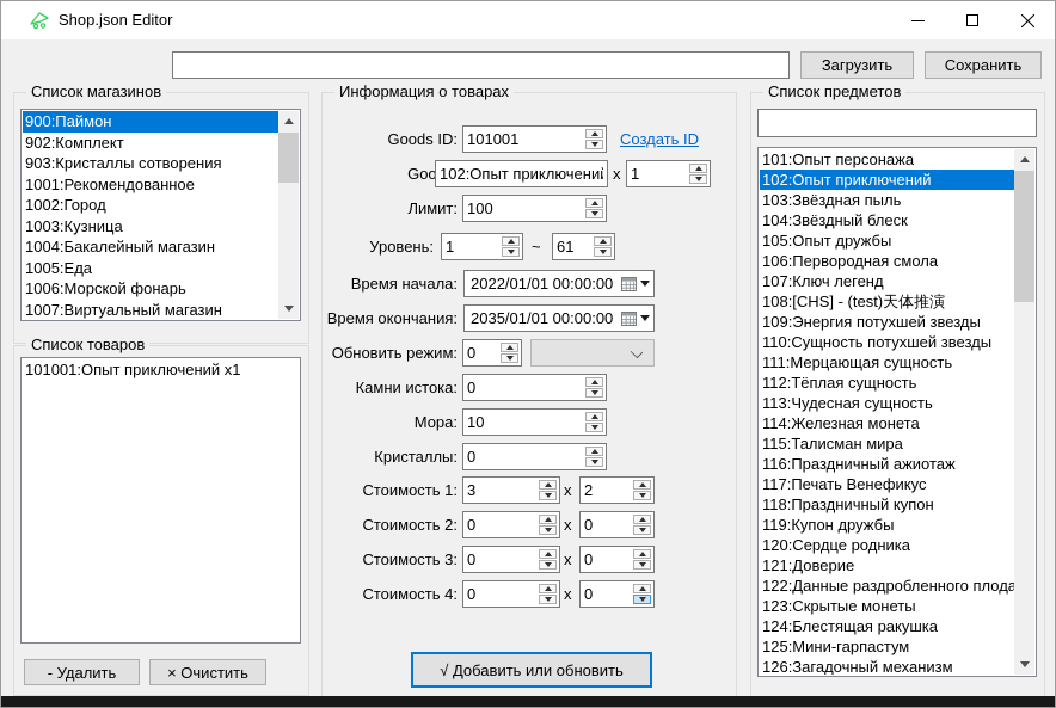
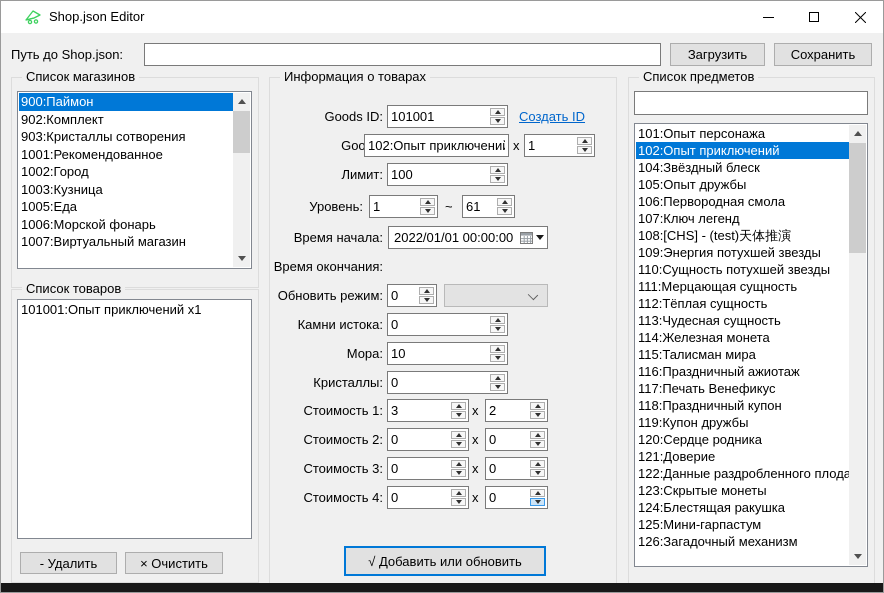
  Shop.json Editor
+ Путь до Shop.json:
  Загрузить
  Сохранить
  Список магазинов
  900:Паймон
  902:Комплект
  903:Кристаллы сотворения
  1001:Рекомендованное
  1002:Город
  1003:Кузница
- 1004:Бакалейный магазин
  1005:Еда
  1006:Морской фонарь
  1007:Виртуальный магазин
  Список товаров
  101001:Опыт приключений x1
  - Удалить
  × Очистить
  Информация о товарах
  Goods ID:
  101001
  Создать ID
  102:Опыт приключени
  x
  1
  Лимит:
  100
  Уровень:
  1
  ~
  61
  Время начала:
  2022/01/01 00:00:00
  Время окончания:
- 2035/01/01 00:00:00
  Обновить режим:
  0
  Камни истока:
  0
  Мора:
  10
  Кристаллы:
  0
  Стоимость 1:
  3
  x
  2
  Стоимость 2:
  0
  x
  0
  Стоимость 3:
  0
  x
  0
  Стоимость 4:
  0
  x
  0
  √ Добавить или обновить
  Список предметов
  101:Опыт персонажа
  102:Опыт приключений
- 103:Звёздная пыль
  104:Звёздный блеск
  105:Опыт дружбы
  106:Первородная смола
  107:Ключ легенд
  108:[CHS] - (test)天体推演
  109:Энергия потухшей звезды
  110:Сущность потухшей звезды
  111:Мерцающая сущность
  112:Тёплая сущность
  113:Чудесная сущность
  114:Железная монета
  115:Талисман мира
  116:Праздничный ажиотаж
  117:Печать Венефикус
  118:Праздничный купон
  119:Купон дружбы
  120:Сердце родника
  121:Доверие
  122:Данные раздробленного плода
  123:Скрытые монеты
  124:Блестящая ракушка
  125:Мини-гарпастум
  126:Загадочный механизм
